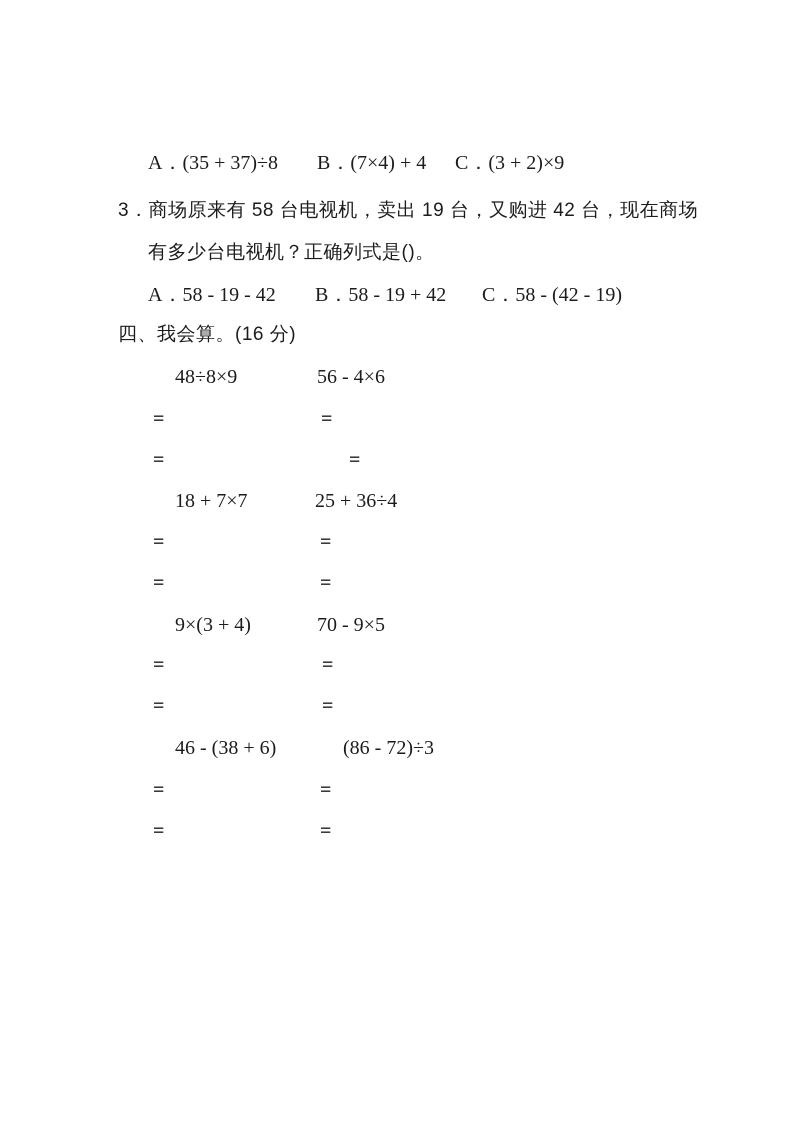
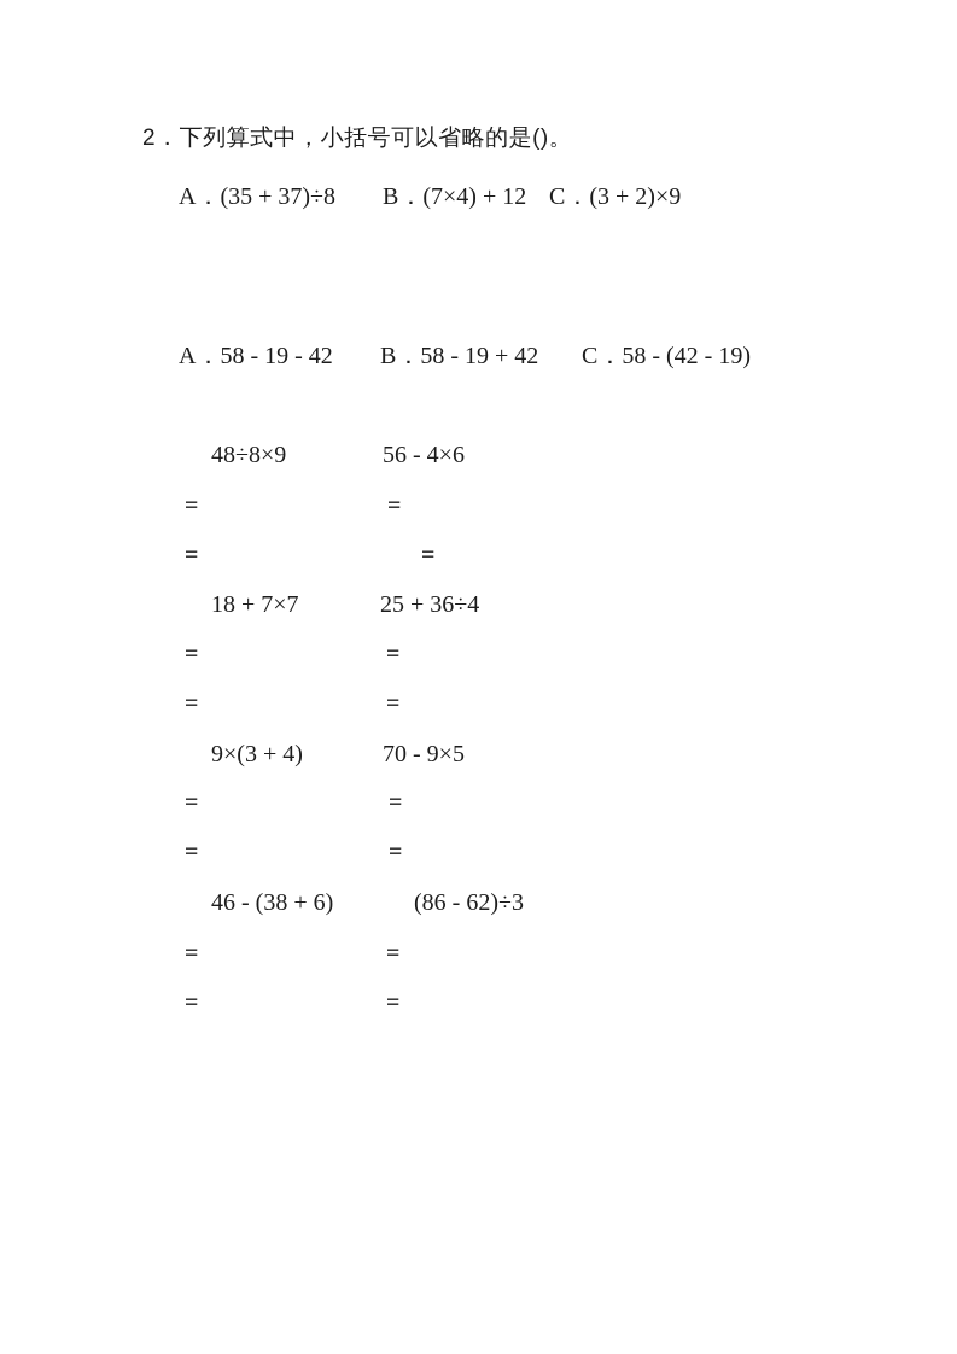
+ 2．下列算式中，小括号可以省略的是()。
  A．(35 + 37)÷8
- B．(7×4) + 4
+ B．(7×4) + 12
  C．(3 + 2)×9
- 3．商场原来有 58 台电视机，卖出 19 台，又购进 42 台，现在商场
- 有多少台电视机？正确列式是()。
  A．58 - 19 - 42
  B．58 - 19 + 42
  C．58 - (42 - 19)
- 四、我会算。(16 分)
  48÷8×9
  56 - 4×6
  =
  =
  =
  =
  18 + 7×7
  25 + 36÷4
  =
  =
  =
  =
  9×(3 + 4)
  70 - 9×5
  =
  =
  =
  =
  46 - (38 + 6)
- (86 - 72)÷3
+ (86 - 62)÷3
  =
  =
  =
  =
